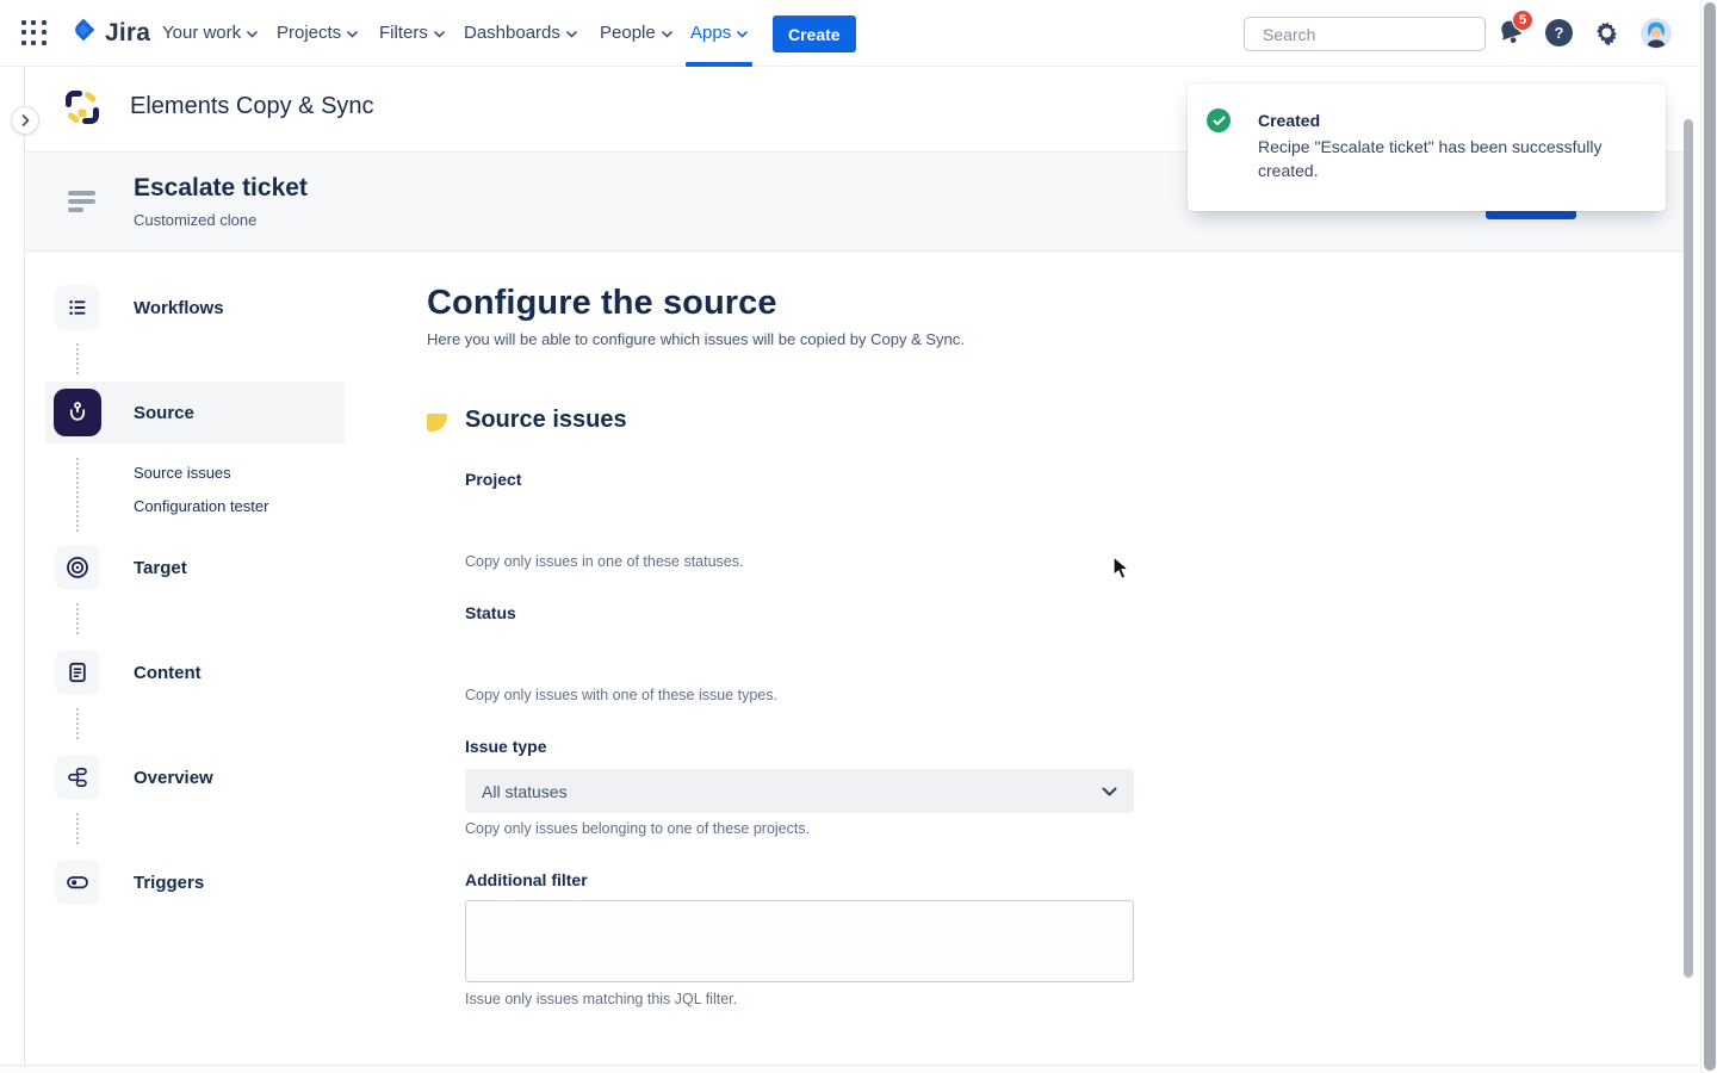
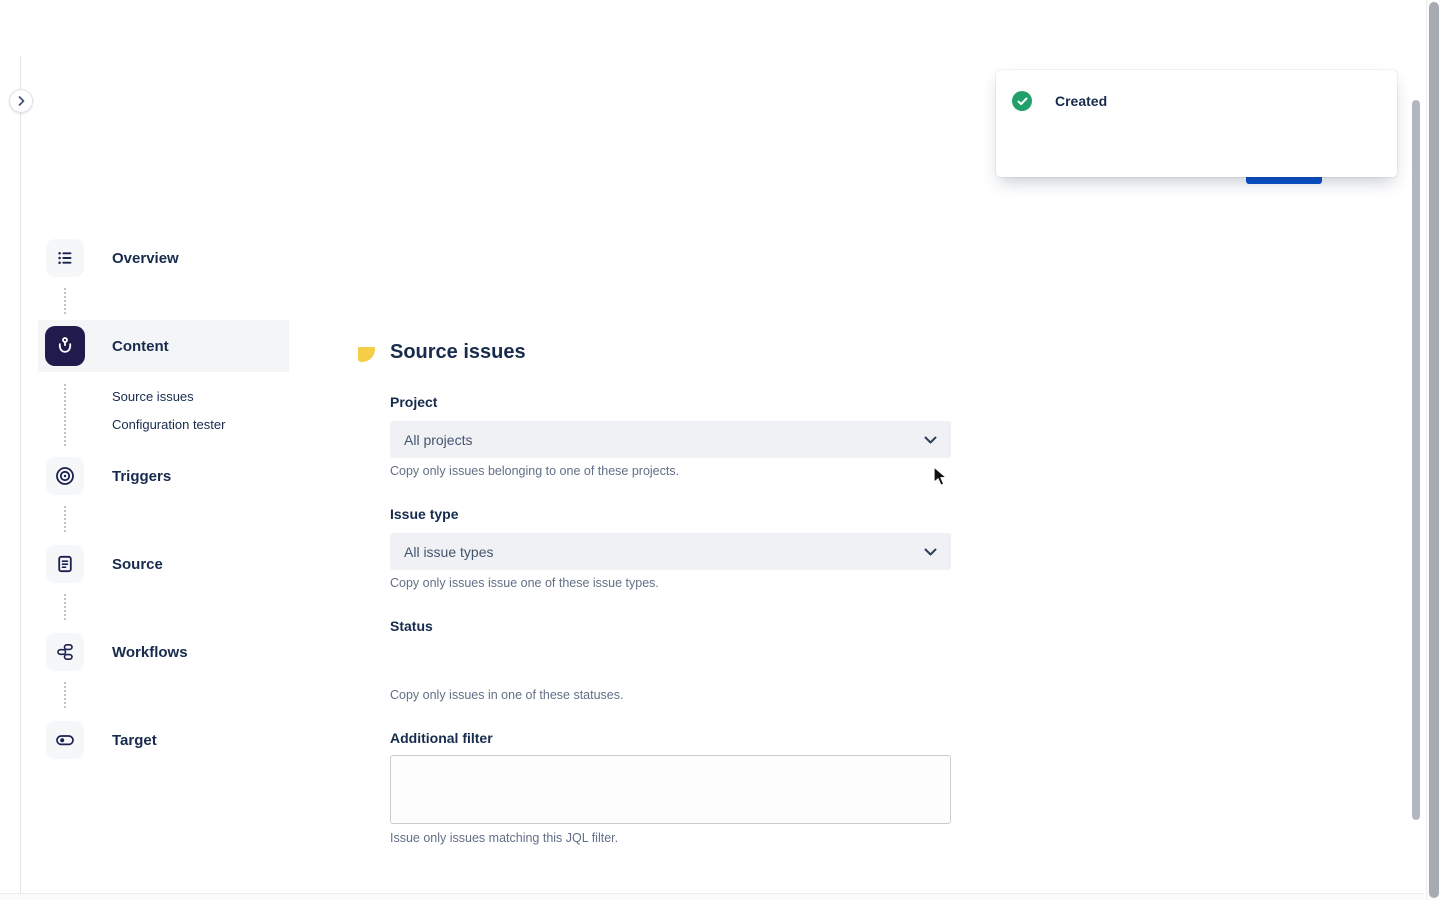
- Jira
- Your work
- Projects
- Filters
- Dashboards
- People
- Apps
- Create
- Search
- 5
- ?
- Elements Copy & Sync
- Escalate ticket
- Customized clone
- Workflows
+ Overview
- Source
+ Content
  Source issues
  Configuration tester
- Target
+ Triggers
- Content
+ Source
- Overview
+ Workflows
- Triggers
+ Target
- Configure the source
- Here you will be able to configure which issues will be copied by Copy & Sync.
  Source issues
  Project
+ All projects
- Copy only issues in one of these statuses.
+ Copy only issues belonging to one of these projects.
- Status
+ Issue type
+ All issue types
- Copy only issues with one of these issue types.
+ Copy only issues issue one of these issue types.
- Issue type
+ Status
- All statuses
- Copy only issues belonging to one of these projects.
+ Copy only issues in one of these statuses.
  Additional filter
  Issue only issues matching this JQL filter.
  Created
- Recipe "Escalate ticket" has been successfully created.
